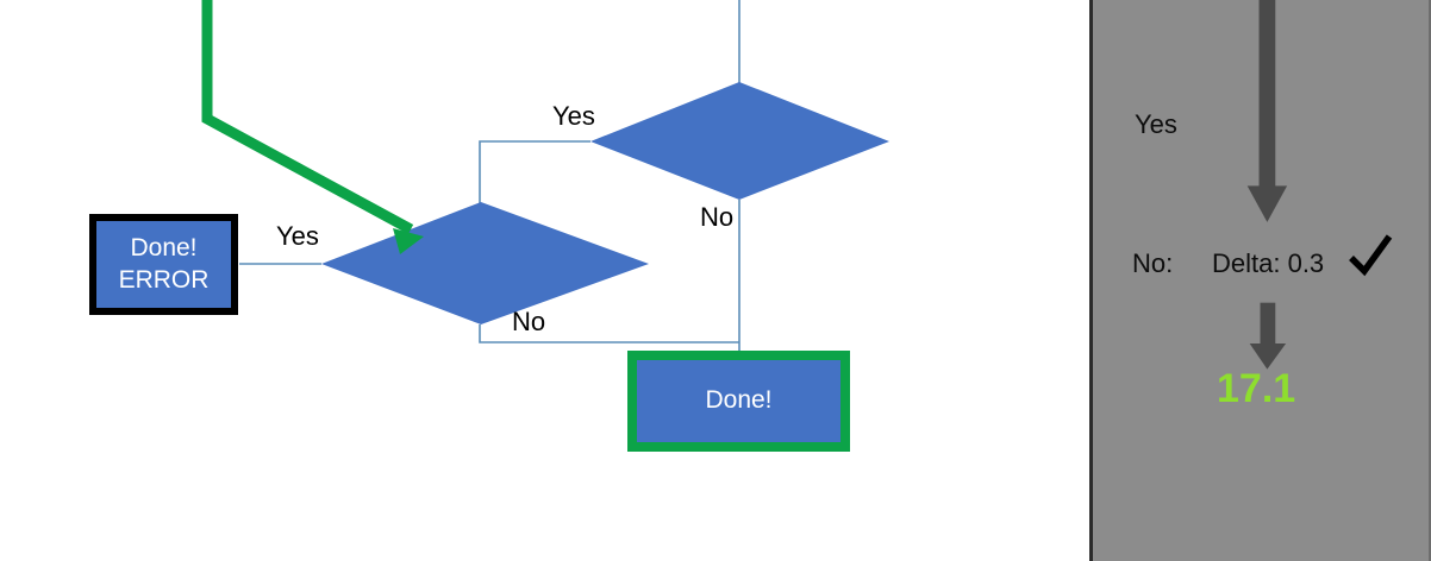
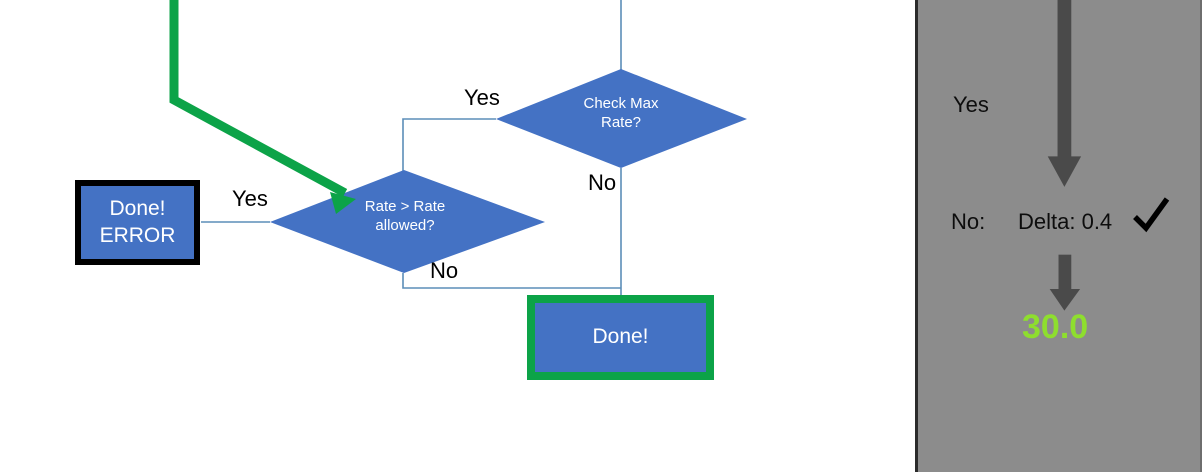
  Done!
  ERROR
  Done!
+ Rate > Rate
+ allowed?
+ Check Max
+ Rate?
  Yes
  Yes
  No
  No
  Yes
  No:
- Delta: 0.3
+ Delta: 0.4
- 17.1
+ 30.0
